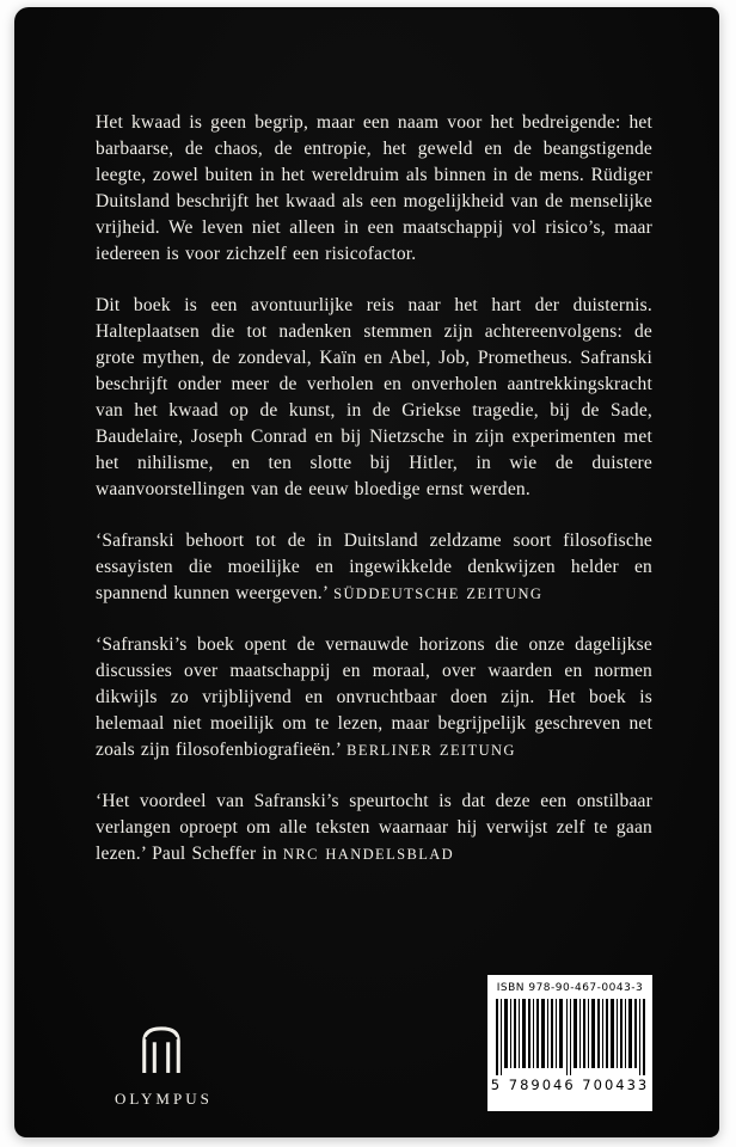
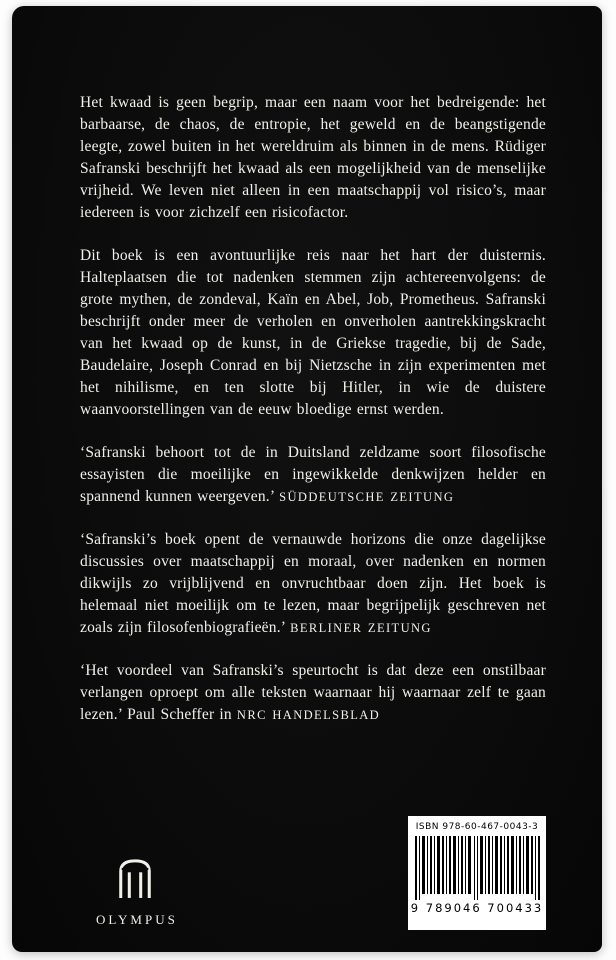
- Het kwaad is geen begrip, maar een naam voor het bedreigende: het barbaarse, de chaos, de entropie, het geweld en de beangstigende leegte, zowel buiten in het wereldruim als binnen in de mens. Rüdiger Duitsland beschrijft het kwaad als een mogelijkheid van de menselijke vrijheid. We leven niet alleen in een maatschappij vol risico’s, maar iedereen is voor zichzelf een risicofactor.
+ Het kwaad is geen begrip, maar een naam voor het bedreigende: het barbaarse, de chaos, de entropie, het geweld en de beangstigende leegte, zowel buiten in het wereldruim als binnen in de mens. Rüdiger Safranski beschrijft het kwaad als een mogelijkheid van de menselijke vrijheid. We leven niet alleen in een maatschappij vol risico’s, maar iedereen is voor zichzelf een risicofactor.
  Dit boek is een avontuurlijke reis naar het hart der duisternis. Halteplaatsen die tot nadenken stemmen zijn achtereenvolgens: de grote mythen, de zondeval, Kaïn en Abel, Job, Prometheus. Safranski beschrijft onder meer de verholen en onverholen aantrekkingskracht van het kwaad op de kunst, in de Griekse tragedie, bij de Sade, Baudelaire, Joseph Conrad en bij Nietzsche in zijn experimenten met het nihilisme, en ten slotte bij Hitler, in wie de duistere waanvoorstellingen van de eeuw bloedige ernst werden.
  ‘Safranski behoort tot de in Duitsland zeldzame soort filosofische essayisten die moeilijke en ingewikkelde denkwijzen helder en spannend kunnen weergeven.’ SÜDDEUTSCHE ZEITUNG
- ‘Safranski’s boek opent de vernauwde horizons die onze dagelijkse discussies over maatschappij en moraal, over waarden en normen dikwijls zo vrijblijvend en onvruchtbaar doen zijn. Het boek is helemaal niet moeilijk om te lezen, maar begrijpelijk geschreven net zoals zijn filosofenbiografieën.’ BERLINER ZEITUNG
+ ‘Safranski’s boek opent de vernauwde horizons die onze dagelijkse discussies over maatschappij en moraal, over nadenken en normen dikwijls zo vrijblijvend en onvruchtbaar doen zijn. Het boek is helemaal niet moeilijk om te lezen, maar begrijpelijk geschreven net zoals zijn filosofenbiografieën.’ BERLINER ZEITUNG
- ‘Het voordeel van Safranski’s speurtocht is dat deze een onstilbaar verlangen oproept om alle teksten waarnaar hij verwijst zelf te gaan lezen.’ Paul Scheffer in NRC HANDELSBLAD
+ ‘Het voordeel van Safranski’s speurtocht is dat deze een onstilbaar verlangen oproept om alle teksten waarnaar hij waarnaar zelf te gaan lezen.’ Paul Scheffer in NRC HANDELSBLAD
  OLYMPUS
- ISBN 978-90-467-0043-3
+ ISBN 978-60-467-0043-3
- 5 789046 700433
+ 9 789046 700433
